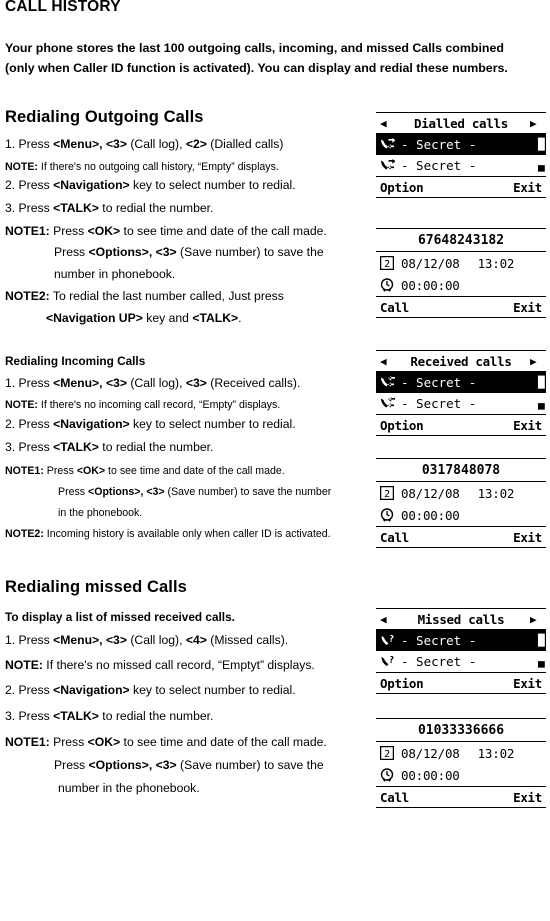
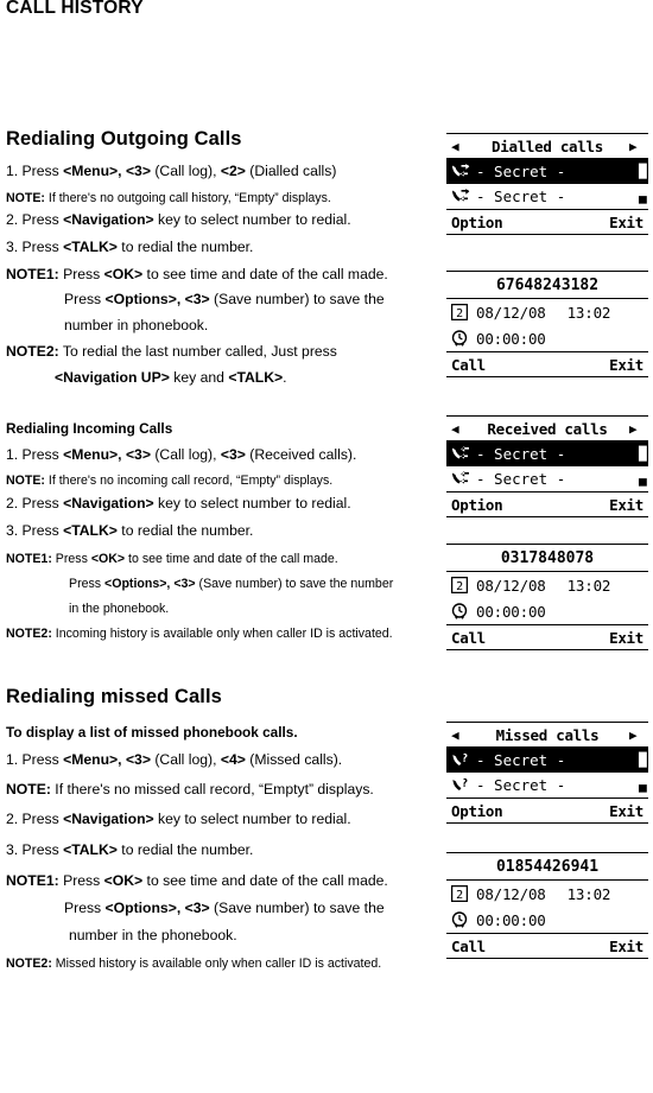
  CALL HISTORY
- Your phone stores the last 100 outgoing calls, incoming, and missed Calls combined
- (only when Caller ID function is activated). You can display and redial these numbers.
  Redialing Outgoing Calls
  1. Press <Menu>, <3> (Call log), <2> (Dialled calls)
  NOTE: If there's no outgoing call history, “Empty” displays.
  2. Press <Navigation> key to select number to redial.
  3. Press <TALK> to redial the number.
  NOTE1: Press <OK> to see time and date of the call made.
  Press <Options>, <3> (Save number) to save the
  number in phonebook.
  NOTE2: To redial the last number called, Just press
  <Navigation UP> key and <TALK>.
  Redialing Incoming Calls
  1. Press <Menu>, <3> (Call log), <3> (Received calls).
  NOTE: If there's no incoming call record, “Empty” displays.
  2. Press <Navigation> key to select number to redial.
  3. Press <TALK> to redial the number.
  NOTE1: Press <OK> to see time and date of the call made.
  Press <Options>, <3> (Save number) to save the number
  in the phonebook.
  NOTE2: Incoming history is available only when caller ID is activated.
  Redialing missed Calls
- To display a list of missed received calls.
+ To display a list of missed phonebook calls.
  1. Press <Menu>, <3> (Call log), <4> (Missed calls).
  NOTE: If there's no missed call record, “Emptyt” displays.
  2. Press <Navigation> key to select number to redial.
  3. Press <TALK> to redial the number.
  NOTE1: Press <OK> to see time and date of the call made.
  Press <Options>, <3> (Save number) to save the
  number in the phonebook.
+ NOTE2: Missed history is available only when caller ID is activated.
  ◀
  Dialled calls
  ▶
  - Secret -
  █
  - Secret -
  ▄
  Option
  Exit
  67648243182
  2
  08/12/08
  13:02
  00:00:00
  Call
  Exit
  ◀
  Received calls
  ▶
  - Secret -
  █
  - Secret -
  ▄
  Option
  Exit
  0317848078
  2
  08/12/08
  13:02
  00:00:00
  Call
  Exit
  ◀
  Missed calls
  ▶
  - Secret -
  █
  - Secret -
  ▄
  Option
  Exit
- 01033336666
+ 01854426941
  2
  08/12/08
  13:02
  00:00:00
  Call
  Exit
